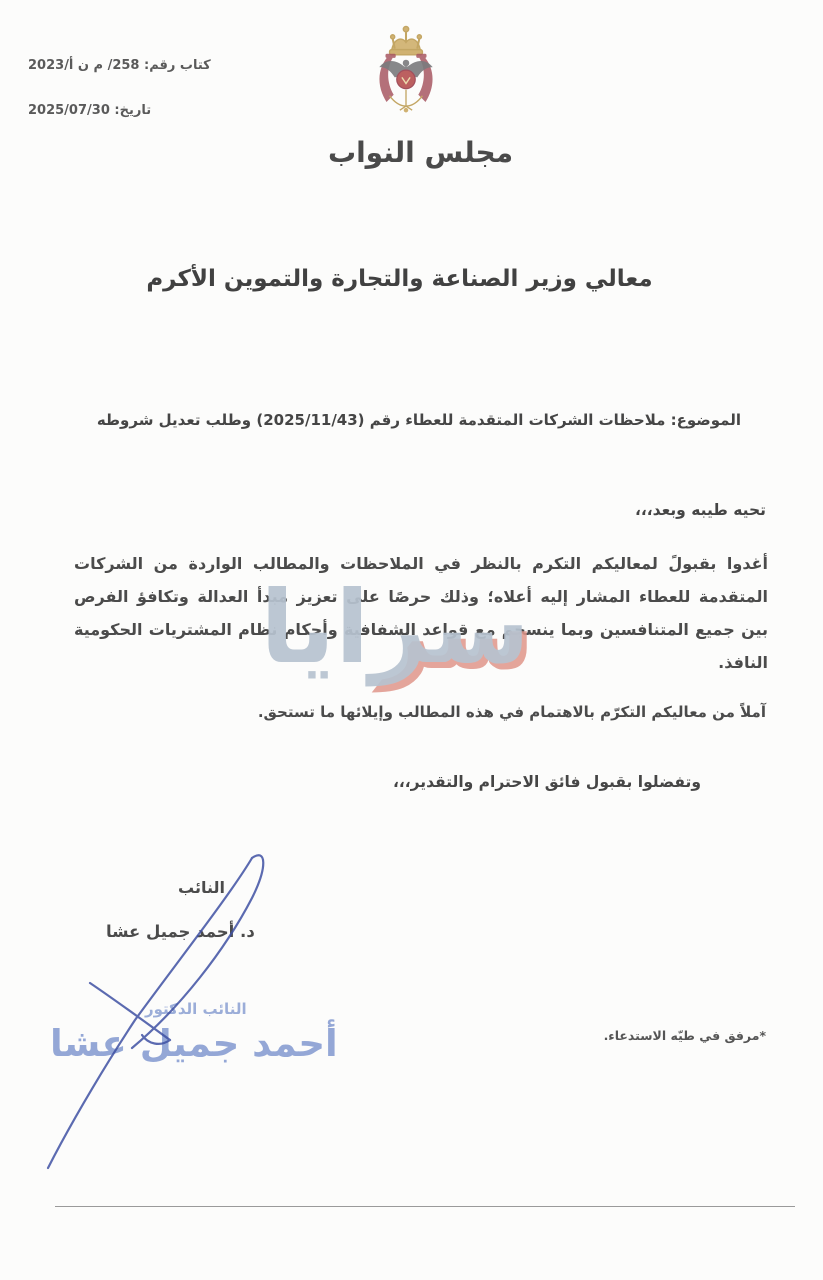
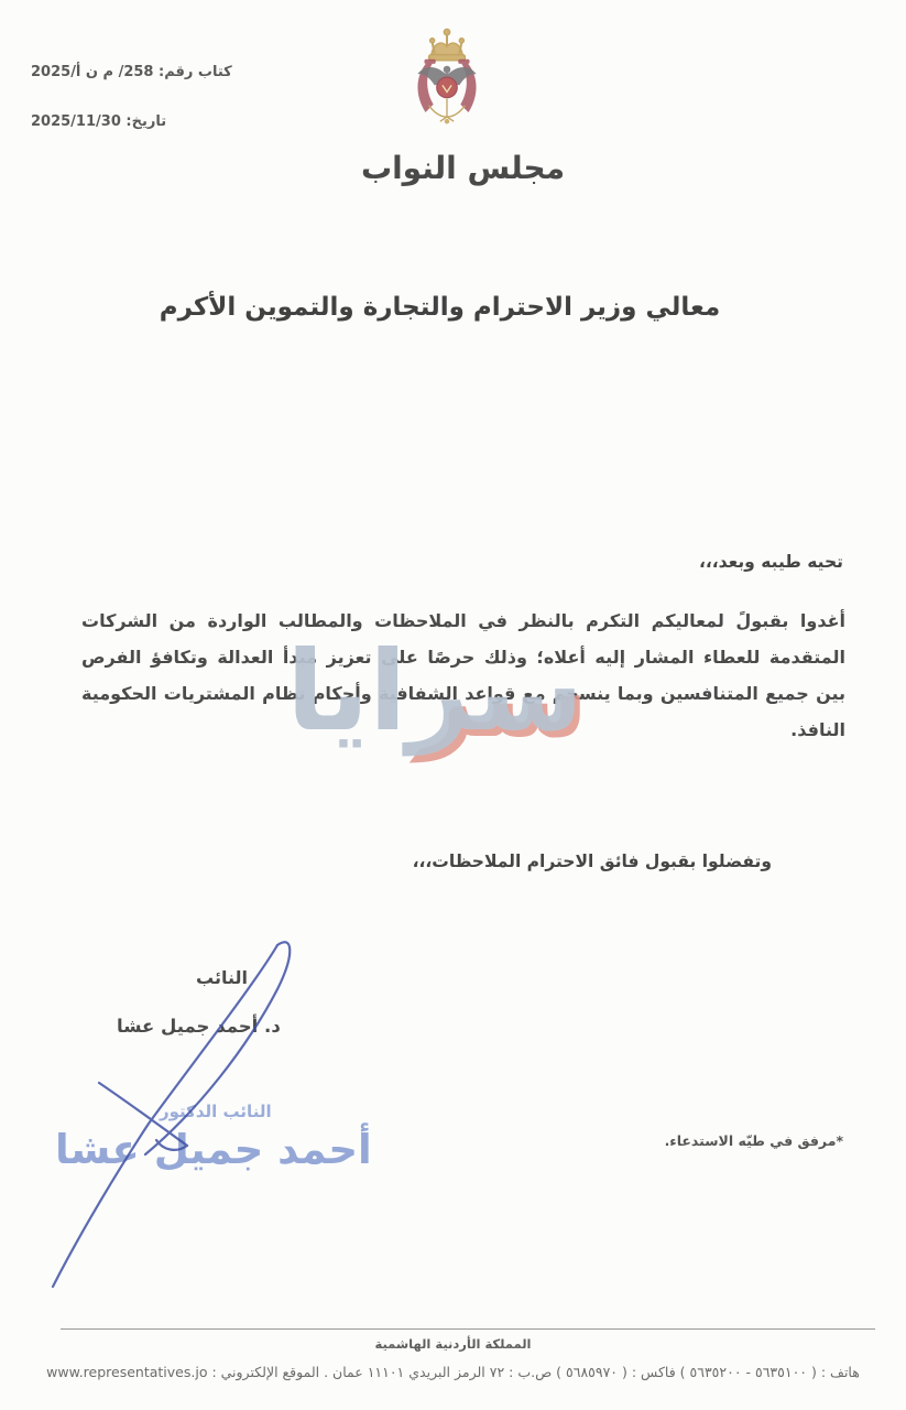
- كتاب رقم: 258/ م ن أ/2023
+ كتاب رقم: 258/ م ن أ/2025
- تاريخ: 2025/07/30
+ تاريخ: 2025/11/30
  مجلس النواب
- معالي وزير الصناعة والتجارة والتموين الأكرم
+ معالي وزير الاحترام والتجارة والتموين الأكرم
- الموضوع: ملاحظات الشركات المتقدمة للعطاء رقم (2025/11/43) وطلب تعديل شروطه
  تحيه طيبه وبعد،،،
  أغدوا بقبولً لمعاليكم التكرم بالنظر في الملاحظات والمطالب الواردة من الشركات
  المتقدمة للعطاء المشار إليه أعلاه؛ وذلك حرصًا على تعزيز مدأ العدالة وتكافؤ الفرص
  بين جميع المتنافسين وبما ينسجم مع قواعد الشفافة وأحكامظام المشتريات الحكومية
  النافذ.
- آملاً من معاليكم التكرّم بالاهتمام في هذه المطالب وإيلائها ما تستحق.
- وتفضلوا بقبول فائق الاحترام والتقدير،،،
+ وتفضلوا بقبول فائق الاحترام الملاحظات،،،
  النائب
  د. أحمد جميل عشا
  النائب الدكتور
  أحمد جميل عشا
  *مرفق في طيّه الاستدعاء.
  سرايا
+ المملكة الأردنية الهاشمية
+ هاتف : ( ٥٦٣٥١٠٠ - ٥٦٣٥٢٠٠ ) فاكس : ( ٥٦٨٥٩٧٠ ) ص.ب : ٧٢ الرمز البريدي ١١١٠١ عمان . الموقع الإلكتروني : www.representatives.jo
